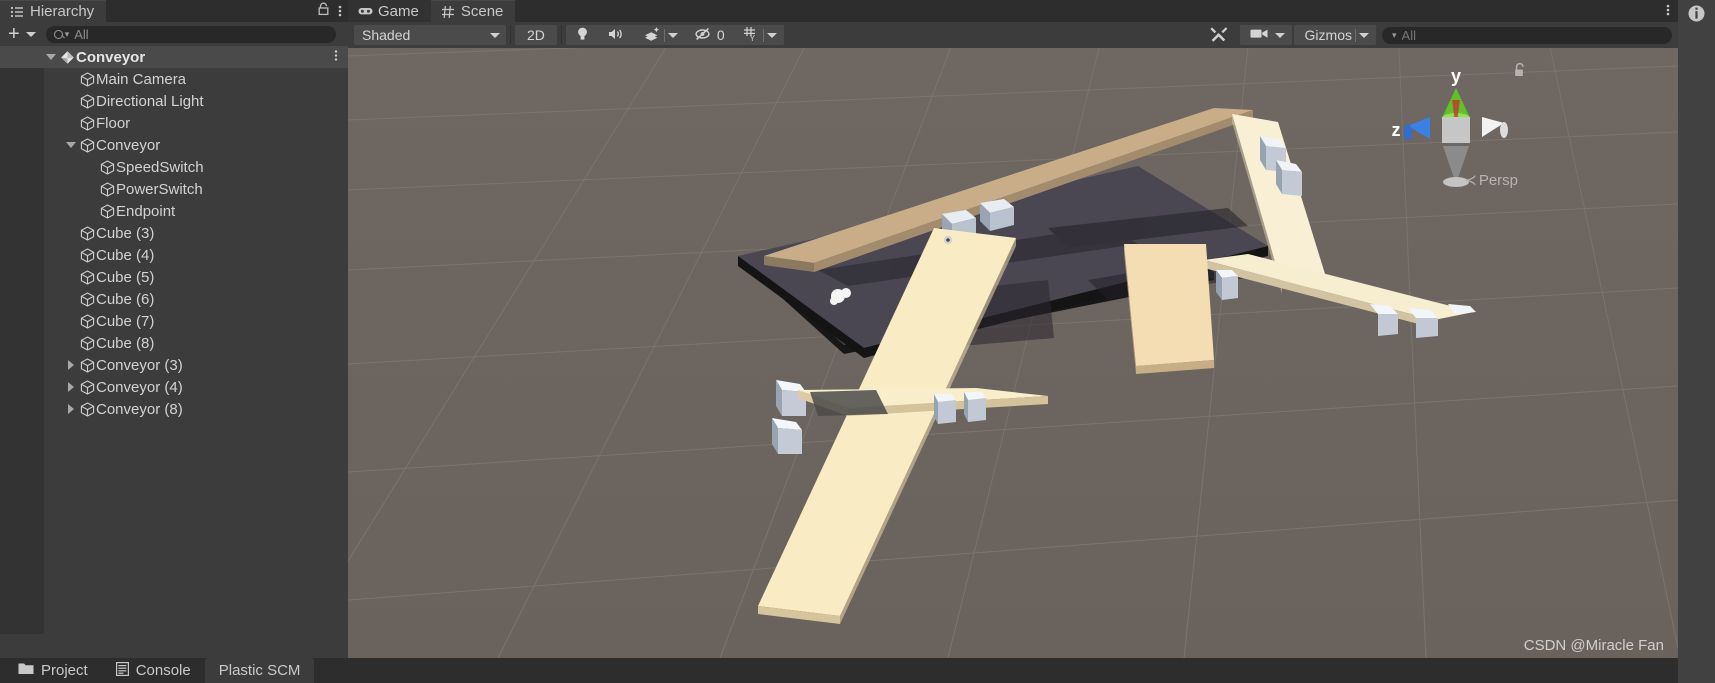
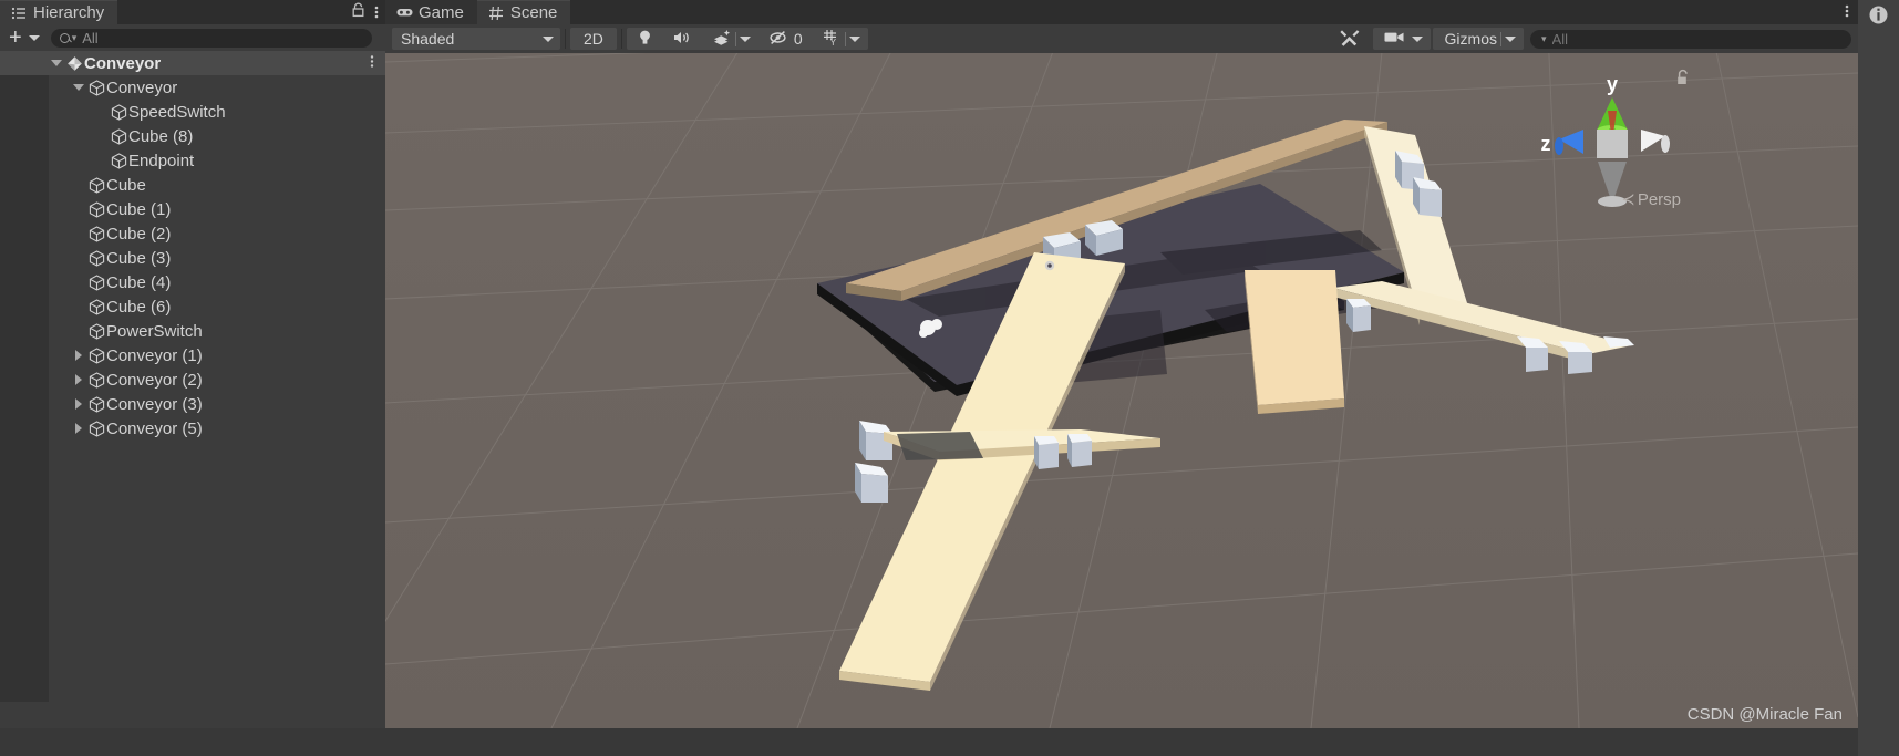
  Hierarchy
  +
  ▾
  All
  Conveyor
- Main Camera
- Directional Light
- Floor
  Conveyor
  SpeedSwitch
- PowerSwitch
+ Cube (8)
  Endpoint
+ Cube
+ Cube (1)
+ Cube (2)
  Cube (3)
  Cube (4)
- Cube (5)
  Cube (6)
- Cube (7)
- Cube (8)
+ PowerSwitch
+ Conveyor (1)
+ Conveyor (2)
  Conveyor (3)
- Conveyor (4)
- Conveyor (8)
+ Conveyor (5)
  Game
  Scene
  Shaded
  2D
  0
  Y
  Gizmos
  ▾
  All
  y
  z
  ≺
  Persp
  CSDN @Miracle Fan
- Project
- Console
- Plastic SCM
